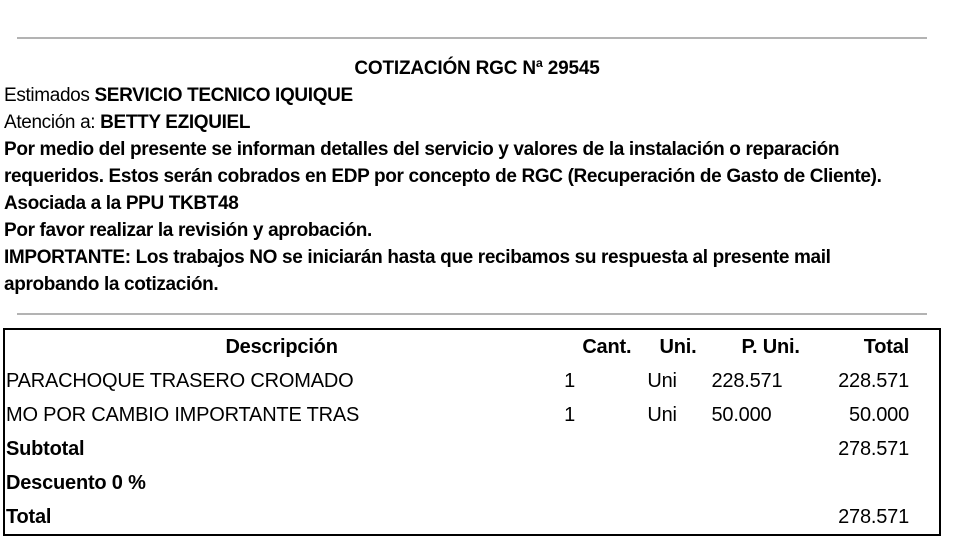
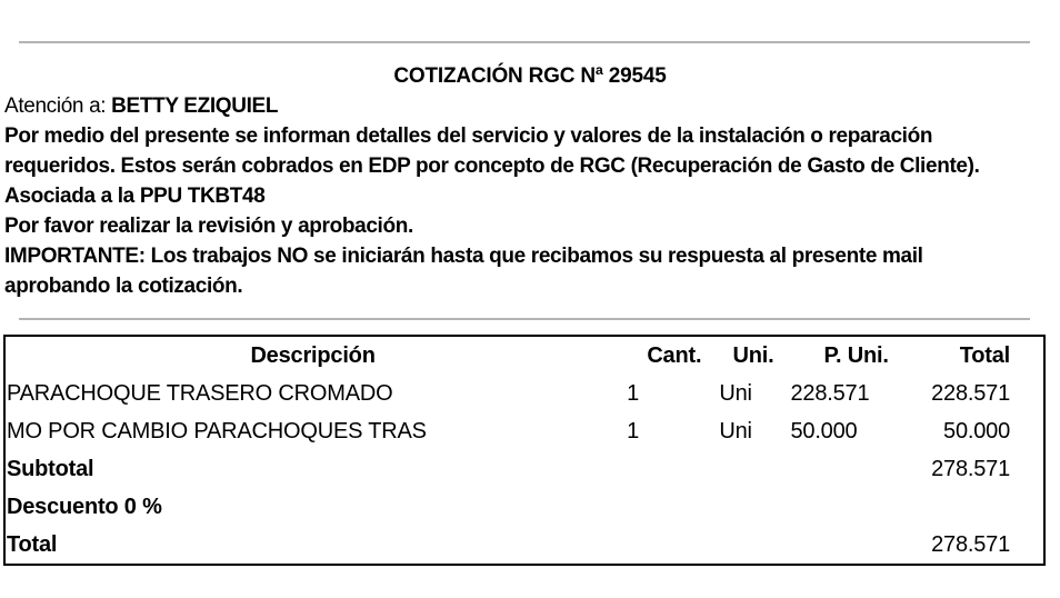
  COTIZACIÓN RGC Nª 29545
- Estimados SERVICIO TECNICO IQUIQUE
  Atención a: BETTY EZIQUIEL
  Por medio del presente se informan detalles del servicio y valores de la instalación o reparación
  requeridos. Estos serán cobrados en EDP por concepto de RGC (Recuperación de Gasto de Cliente).
  Asociada a la PPU TKBT48
  Por favor realizar la revisión y aprobación.
  IMPORTANTE: Los trabajos NO se iniciarán hasta que recibamos su respuesta al presente mail
  aprobando la cotización.
  Descripción	Cant.	Uni.	P. Uni.	Total
  PARACHOQUE TRASERO CROMADO	1	Uni	228.571	228.571
- MO POR CAMBIO IMPORTANTE TRAS	1	Uni	50.000	50.000
+ MO POR CAMBIO PARACHOQUES TRAS	1	Uni	50.000	50.000
  Subtotal	278.571
  Descuento 0 %
  Total	278.571
